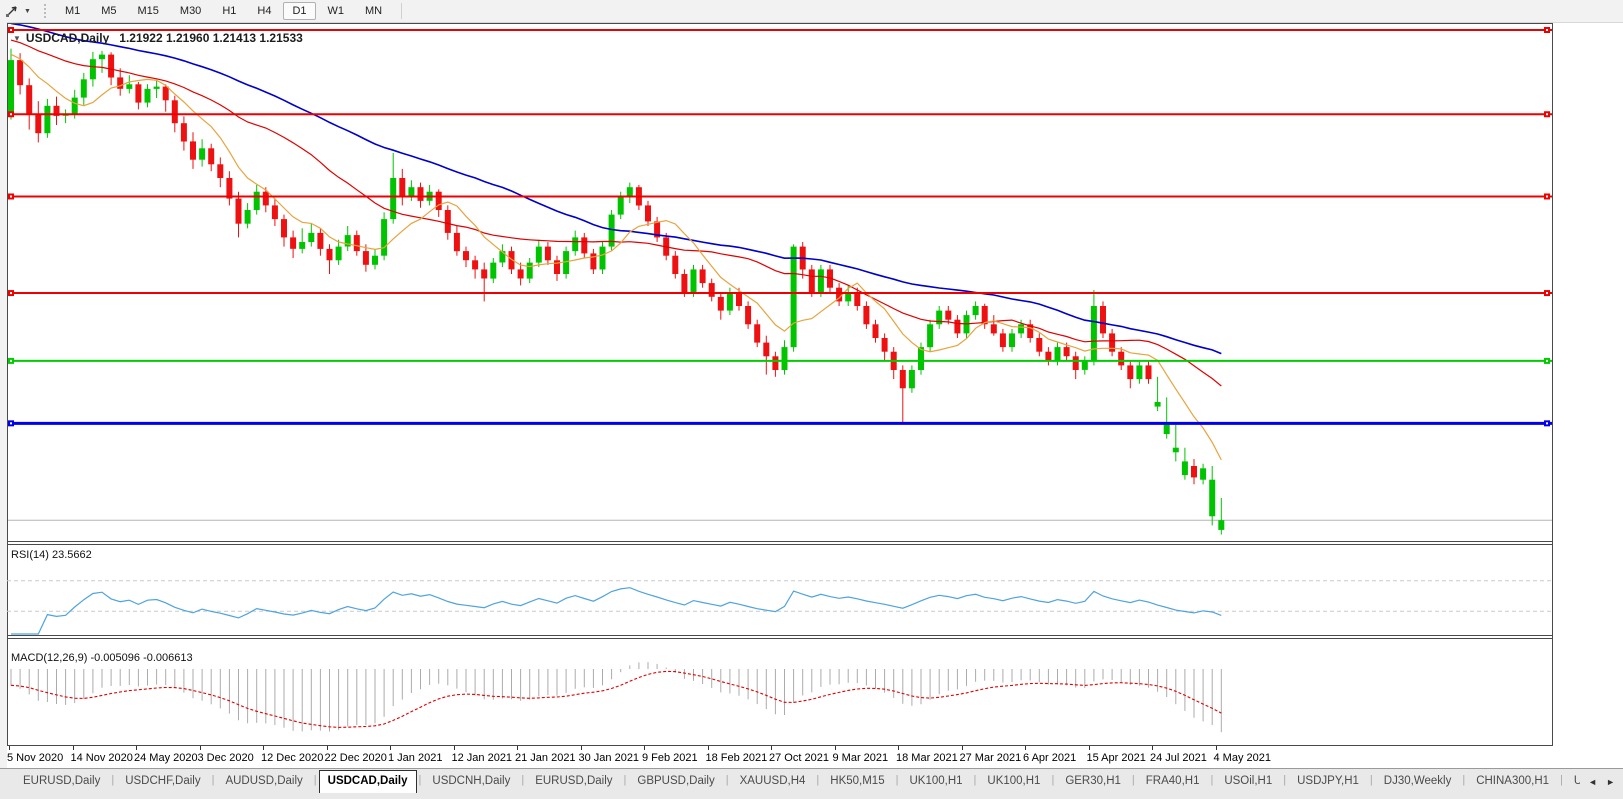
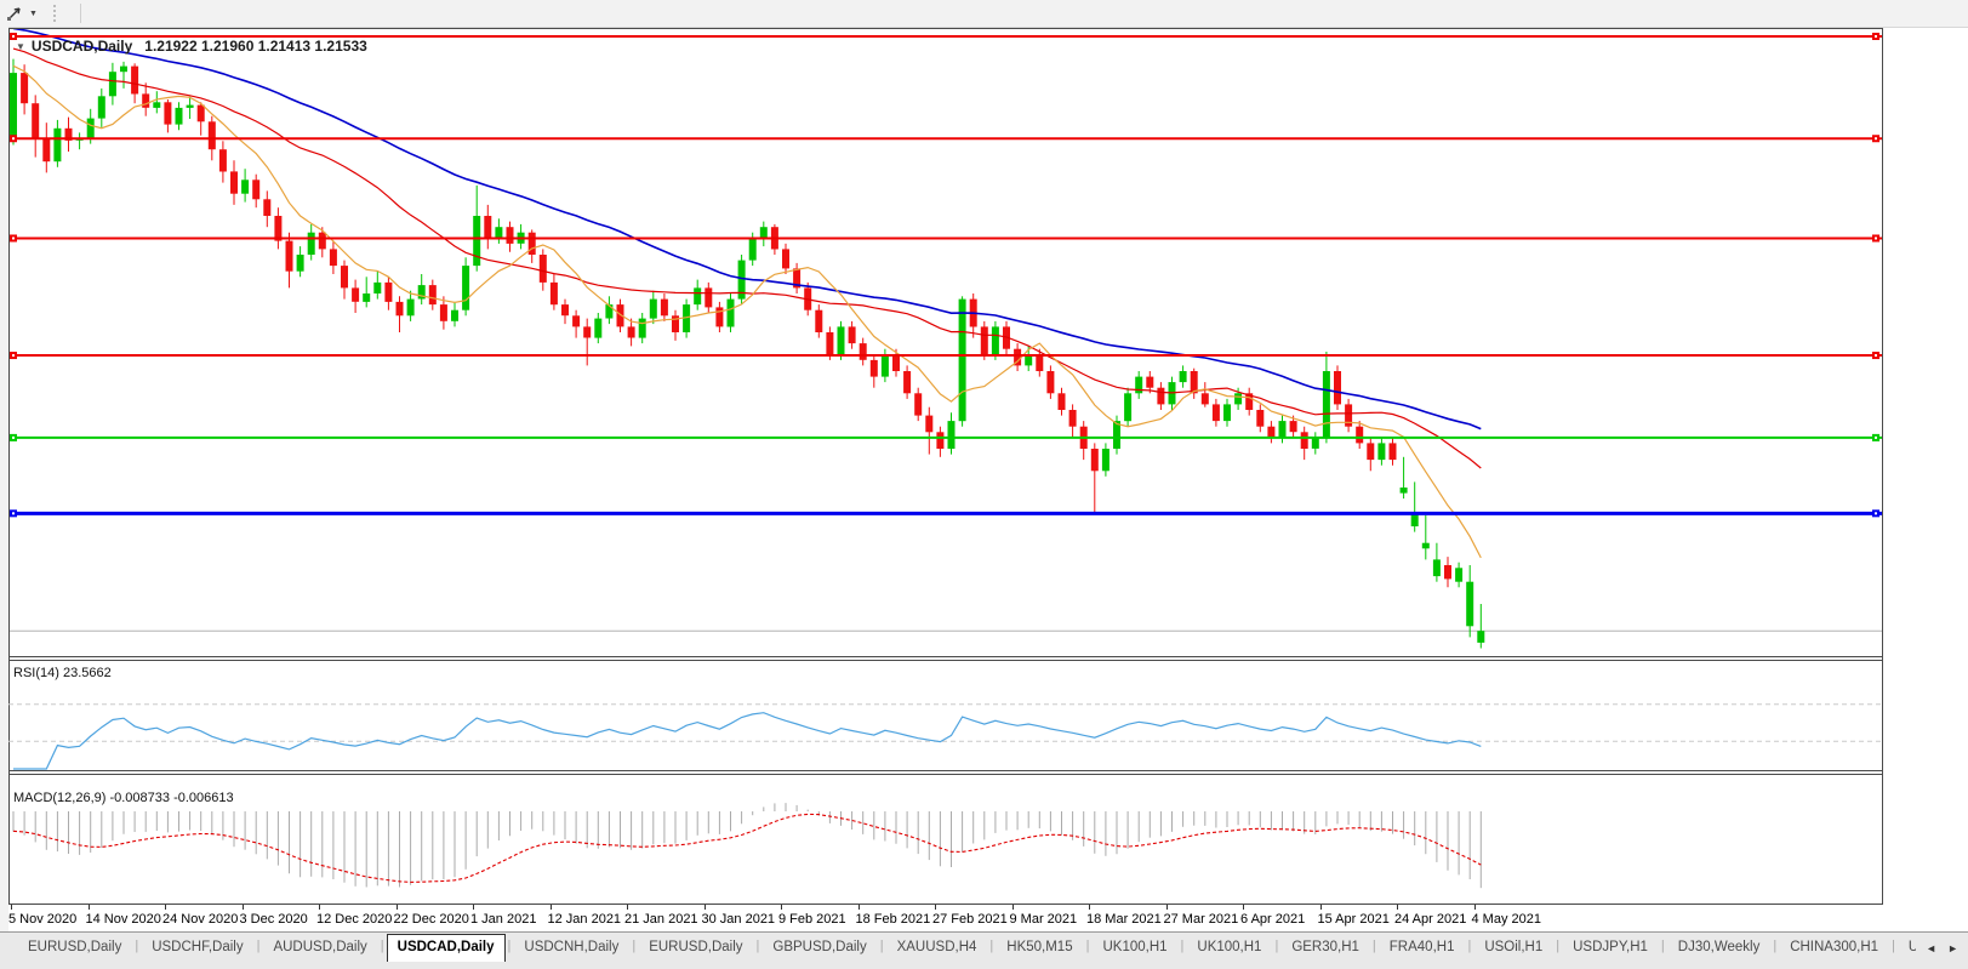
- M1
- M5
- M15
- M30
- H1
- H4
- D1
- W1
- MN
  ▼
  USDCAD,Daily
  1.21922 1.21960 1.21413 1.21533
  RSI(14) 23.5662
- MACD(12,26,9) -0.005096 -0.006613
+ MACD(12,26,9) -0.008733 -0.006613
  5 Nov 2020
  14 Nov 2020
- 24 May 2020
+ 24 Nov 2020
  3 Dec 2020
  12 Dec 2020
  22 Dec 2020
  1 Jan 2021
  12 Jan 2021
  21 Jan 2021
  30 Jan 2021
  9 Feb 2021
  18 Feb 2021
- 27 Oct 2021
+ 27 Feb 2021
  9 Mar 2021
  18 Mar 2021
  27 Mar 2021
  6 Apr 2021
  15 Apr 2021
- 24 Jul 2021
+ 24 Apr 2021
  4 May 2021
  EURUSD,Daily
  |
  USDCHF,Daily
  |
  AUDUSD,Daily
  |
  USDCAD,Daily
  |
  USDCNH,Daily
  |
  EURUSD,Daily
  |
  GBPUSD,Daily
  |
  XAUUSD,H4
  |
  HK50,M15
  |
  UK100,H1
  |
  UK100,H1
  |
  GER30,H1
  |
  FRA40,H1
  |
  USOil,H1
  |
  USDJPY,H1
  |
  DJ30,Weekly
  |
  CHINA300,H1
  |
  U
  ◄
  ►
